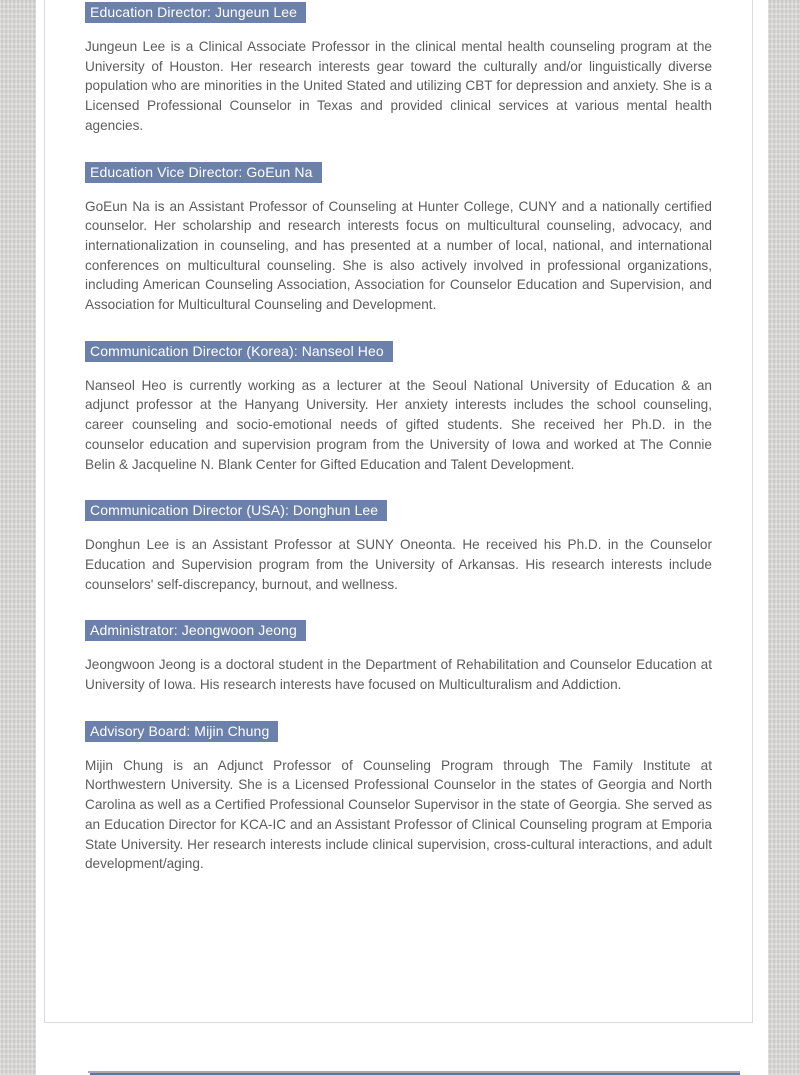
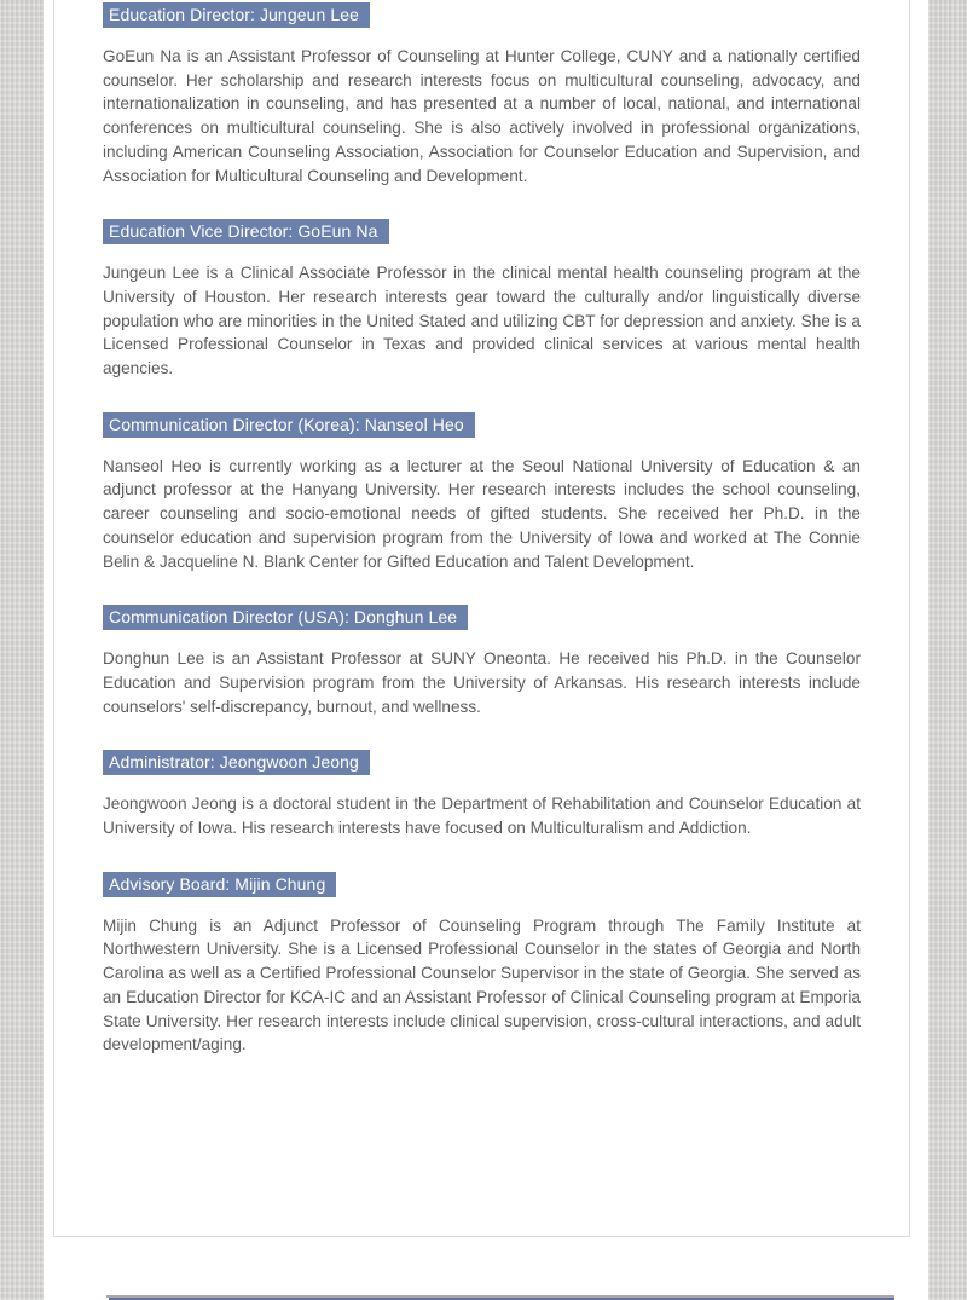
  Education Director: Jungeun Lee
- Jungeun Lee is a Clinical Associate Professor in the clinical mental health counseling program at the University of Houston. Her research interests gear toward the culturally and/or linguistically diverse population who are minorities in the United Stated and utilizing CBT for depression and anxiety. She is a Licensed Professional Counselor in Texas and provided clinical services at various mental health agencies.
+ GoEun Na is an Assistant Professor of Counseling at Hunter College, CUNY and a nationally certified counselor. Her scholarship and research interests focus on multicultural counseling, advocacy, and internationalization in counseling, and has presented at a number of local, national, and international conferences on multicultural counseling. She is also actively involved in professional organizations, including American Counseling Association, Association for Counselor Education and Supervision, and Association for Multicultural Counseling and Development.
  Education Vice Director: GoEun Na
- GoEun Na is an Assistant Professor of Counseling at Hunter College, CUNY and a nationally certified counselor. Her scholarship and research interests focus on multicultural counseling, advocacy, and internationalization in counseling, and has presented at a number of local, national, and international conferences on multicultural counseling. She is also actively involved in professional organizations, including American Counseling Association, Association for Counselor Education and Supervision, and Association for Multicultural Counseling and Development.
+ Jungeun Lee is a Clinical Associate Professor in the clinical mental health counseling program at the University of Houston. Her research interests gear toward the culturally and/or linguistically diverse population who are minorities in the United Stated and utilizing CBT for depression and anxiety. She is a Licensed Professional Counselor in Texas and provided clinical services at various mental health agencies.
  Communication Director (Korea): Nanseol Heo
- Nanseol Heo is currently working as a lecturer at the Seoul National University of Education & an adjunct professor at the Hanyang University. Her anxiety interests includes the school counseling, career counseling and socio-emotional needs of gifted students. She received her Ph.D. in the counselor education and supervision program from the University of Iowa and worked at The Connie Belin & Jacqueline N. Blank Center for Gifted Education and Talent Development.
+ Nanseol Heo is currently working as a lecturer at the Seoul National University of Education & an adjunct professor at the Hanyang University. Her research interests includes the school counseling, career counseling and socio-emotional needs of gifted students. She received her Ph.D. in the counselor education and supervision program from the University of Iowa and worked at The Connie Belin & Jacqueline N. Blank Center for Gifted Education and Talent Development.
  Communication Director (USA): Donghun Lee
  Donghun Lee is an Assistant Professor at SUNY Oneonta. He received his Ph.D. in the Counselor Education and Supervision program from the University of Arkansas. His research interests include counselors' self-discrepancy, burnout, and wellness.
  Administrator: Jeongwoon Jeong
  Jeongwoon Jeong is a doctoral student in the Department of Rehabilitation and Counselor Education at University of Iowa. His research interests have focused on Multiculturalism and Addiction.
  Advisory Board: Mijin Chung
  Mijin Chung is an Adjunct Professor of Counseling Program through The Family Institute at Northwestern University. She is a Licensed Professional Counselor in the states of Georgia and North Carolina as well as a Certified Professional Counselor Supervisor in the state of Georgia. She served as an Education Director for KCA-IC and an Assistant Professor of Clinical Counseling program at Emporia State University. Her research interests include clinical supervision, cross-cultural interactions, and adult development/aging.
